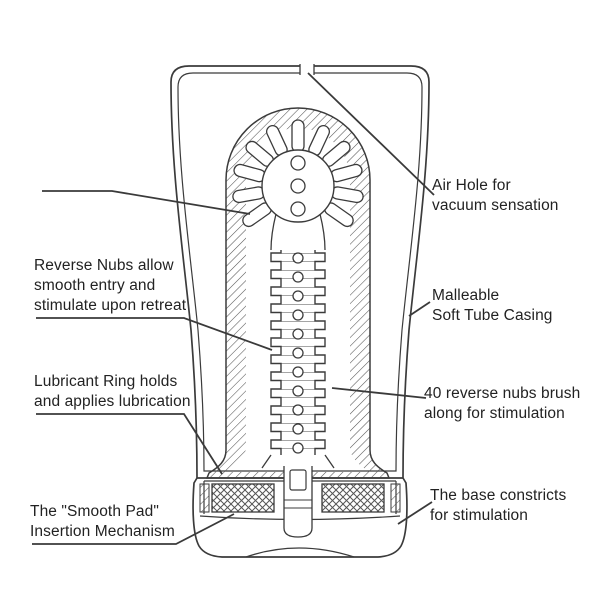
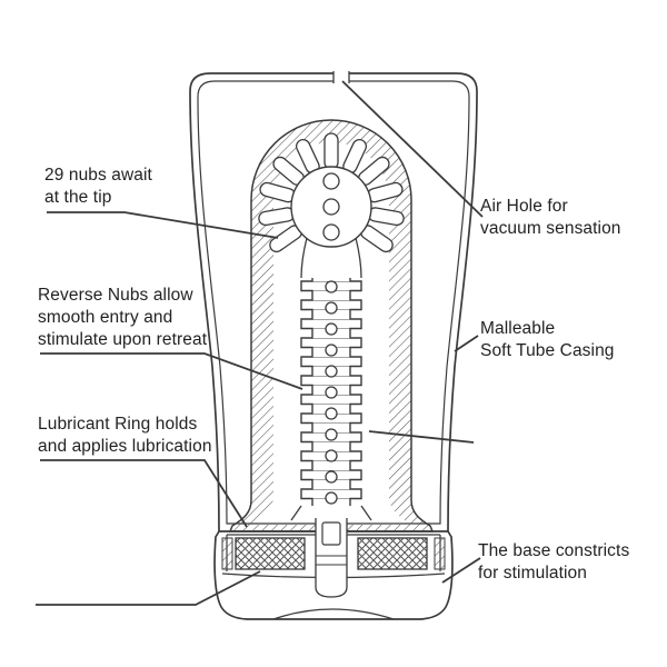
+ 29 nubs await
+ at the tip
  Air Hole for
  vacuum sensation
  Reverse Nubs allow
  smooth entry and
  stimulate upon retreat
  Malleable
  Soft Tube Casing
  Lubricant Ring holds
  and applies lubrication
- 40 reverse nubs brush
- along for stimulation
- The "Smooth Pad"
- Insertion Mechanism
  The base constricts
  for stimulation
